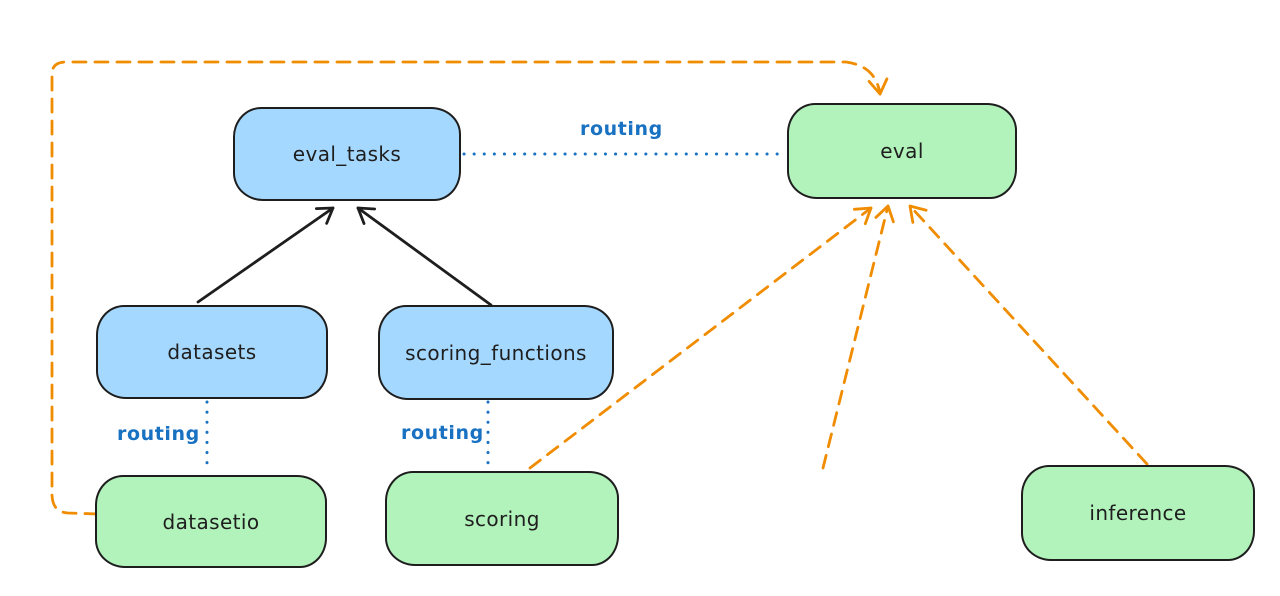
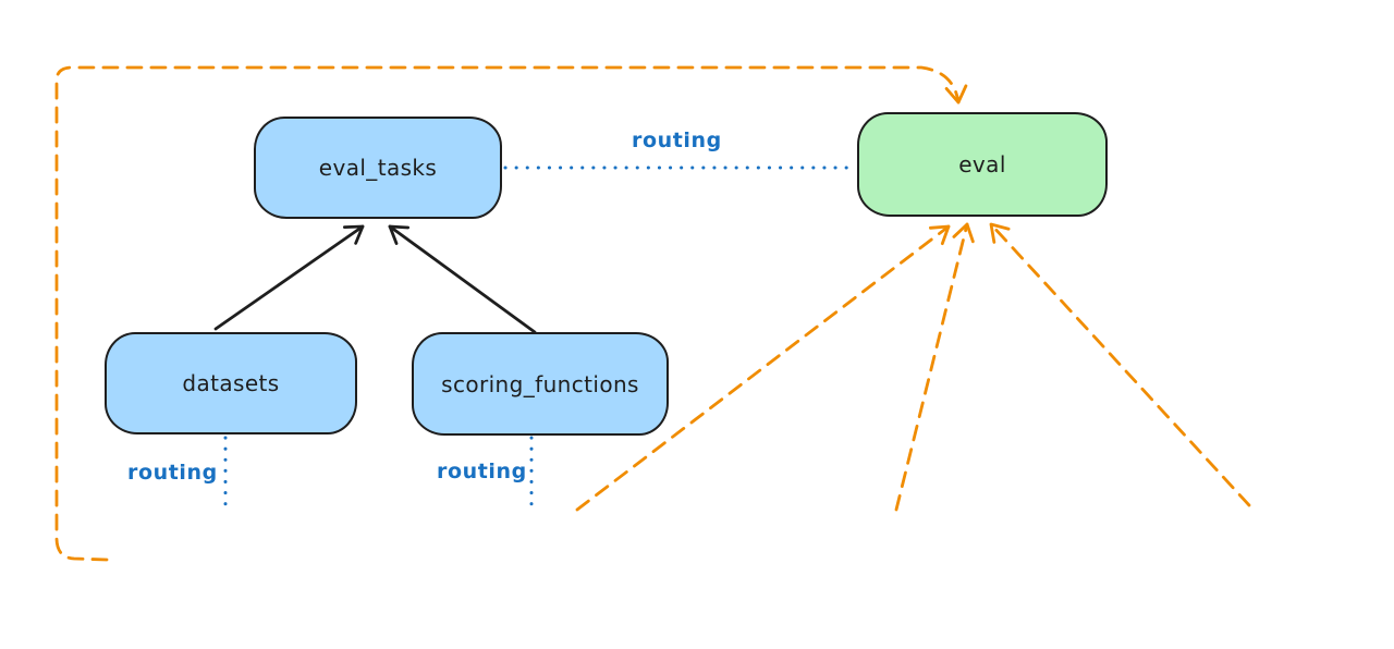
  eval_tasks
  eval
  datasets
  scoring_functions
- datasetio
- scoring
- inference
  routing
  routing
  routing
